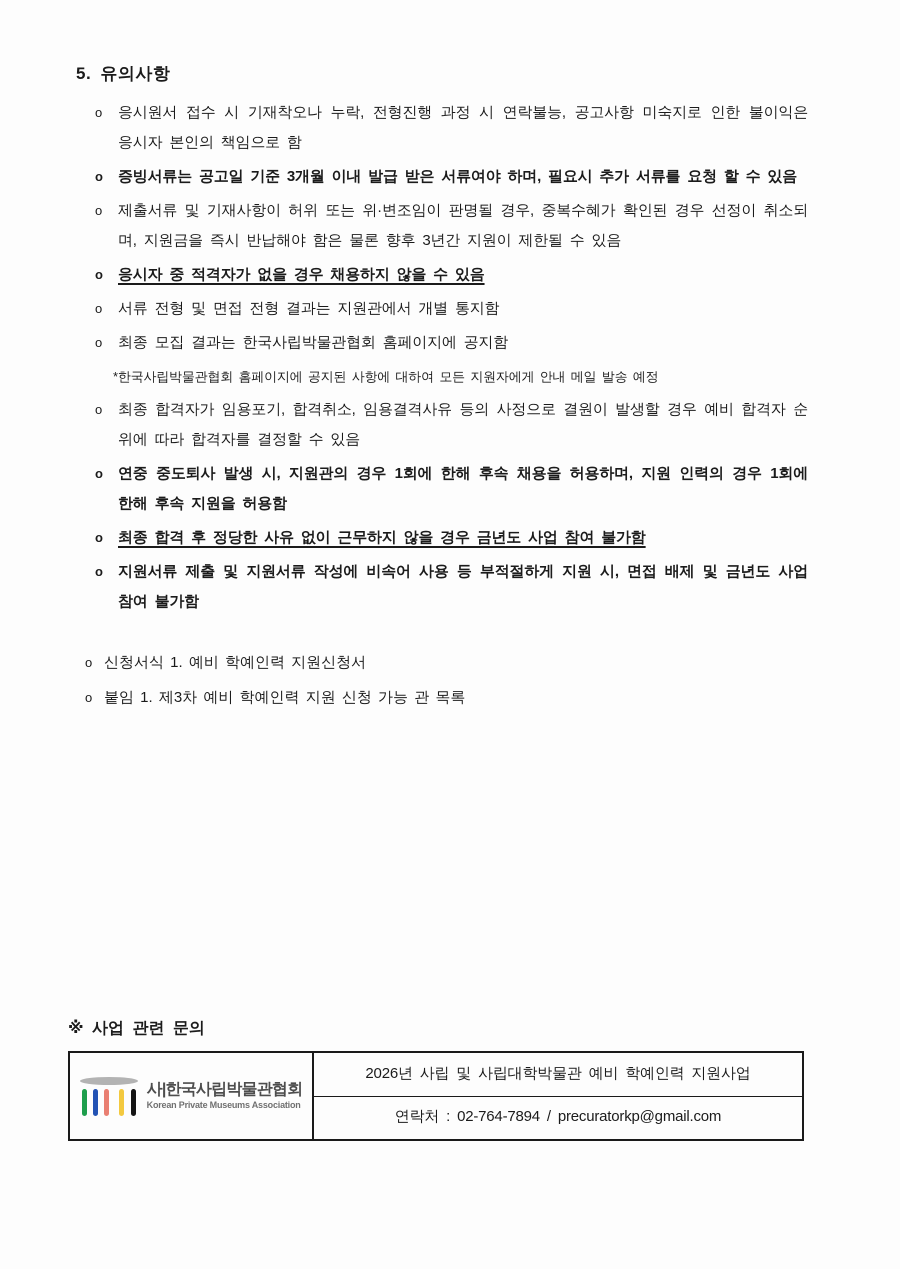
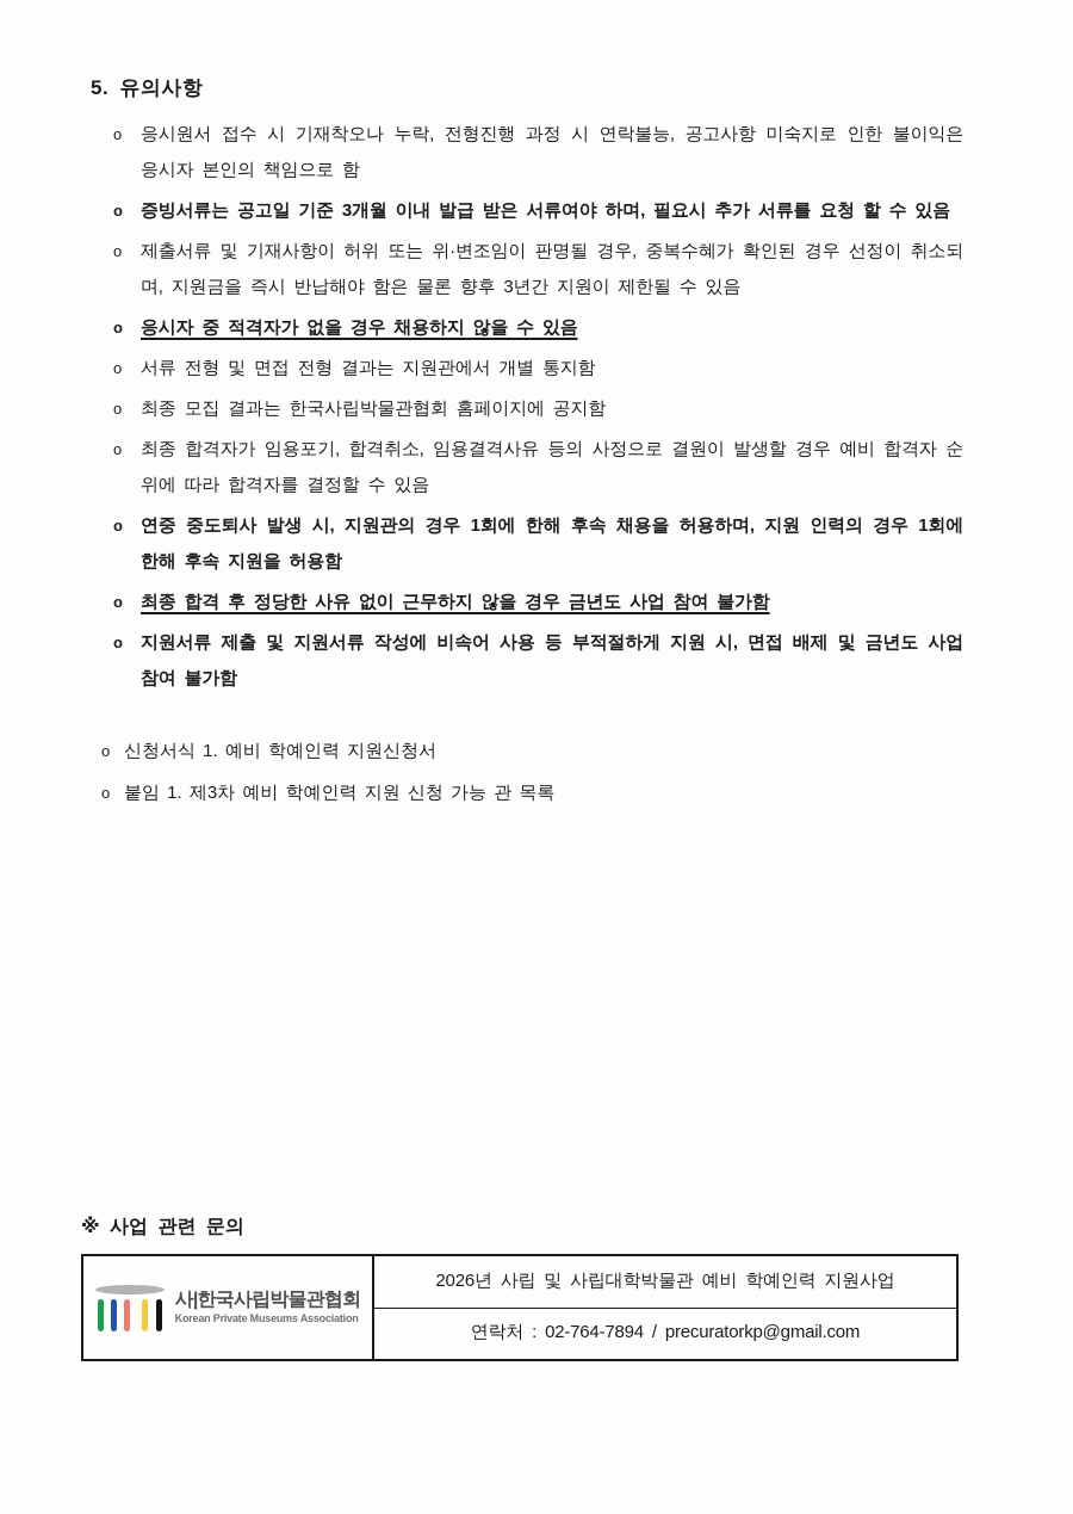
  5. 유의사항
  o
  응시원서 접수 시 기재착오나 누락, 전형진행 과정 시 연락불능, 공고사항 미숙지로 인한 불이익은 응시자 본인의 책임으로 함
  o
  증빙서류는 공고일 기준 3개월 이내 발급 받은 서류여야 하며, 필요시 추가 서류를 요청 할 수 있음
  o
  제출서류 및 기재사항이 허위 또는 위·변조임이 판명될 경우, 중복수혜가 확인된 경우 선정이 취소되며, 지원금을 즉시 반납해야 함은 물론 향후 3년간 지원이 제한될 수 있음
  o
  응시자 중 적격자가 없을 경우 채용하지 않을 수 있음
  o
  서류 전형 및 면접 전형 결과는 지원관에서 개별 통지함
  o
  최종 모집 결과는 한국사립박물관협회 홈페이지에 공지함
- *한국사립박물관협회 홈페이지에 공지된 사항에 대하여 모든 지원자에게 안내 메일 발송 예정
  o
  최종 합격자가 임용포기, 합격취소, 임용결격사유 등의 사정으로 결원이 발생할 경우 예비 합격자 순위에 따라 합격자를 결정할 수 있음
  o
  연중 중도퇴사 발생 시, 지원관의 경우 1회에 한해 후속 채용을 허용하며, 지원 인력의 경우 1회에 한해 후속 지원을 허용함
  o
  최종 합격 후 정당한 사유 없이 근무하지 않을 경우 금년도 사업 참여 불가함
  o
  지원서류 제출 및 지원서류 작성에 비속어 사용 등 부적절하게 지원 시, 면접 배제 및 금년도 사업 참여 불가함
  o
  신청서식 1. 예비 학예인력 지원신청서
  o
  붙임 1. 제3차 예비 학예인력 지원 신청 가능 관 목록
  ※ 사업 관련 문의
  사|한국사립박물관협회
  Korean Private Museums Association
  2026년 사립 및 사립대학박물관 예비 학예인력 지원사업
  연락처 : 02-764-7894 / precuratorkp@gmail.com
